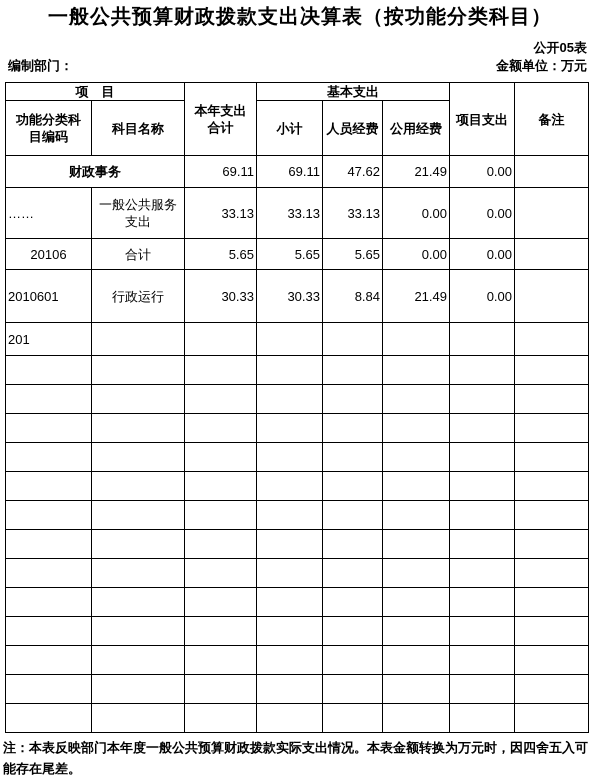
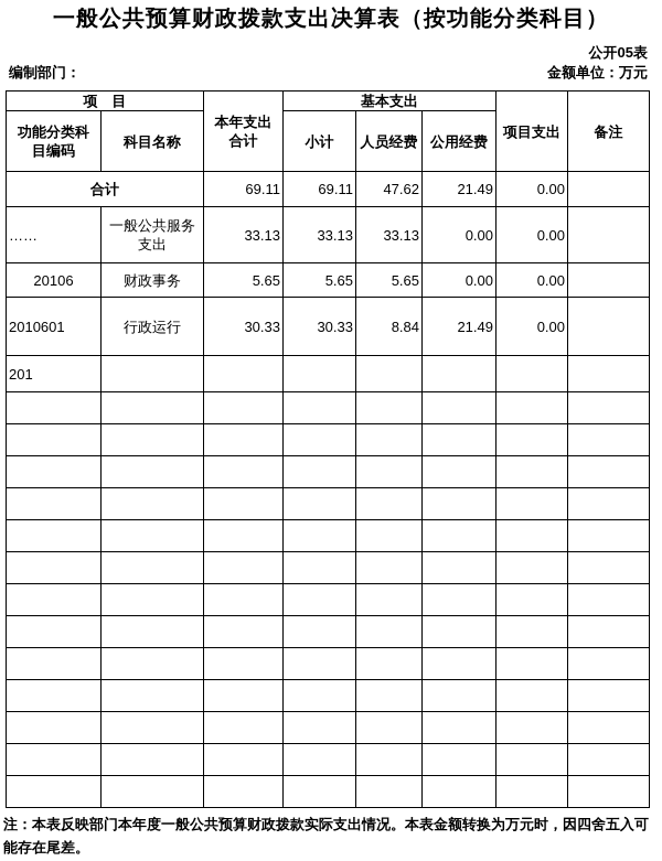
  一般公共预算财政拨款支出决算表（按功能分类科目）
  公开05表
  编制部门：
  金额单位：万元
  项 目	本年支出 合计	基本支出	项目支出	备注
  功能分类科 目编码	科目名称	小计	人员经费	公用经费
- 财政事务	69.11	69.11	47.62	21.49	0.00
+ 合计	69.11	69.11	47.62	21.49	0.00
  ……	一般公共服务 支出	33.13	33.13	33.13	0.00	0.00
- 20106	合计	5.65	5.65	5.65	0.00	0.00
+ 20106	财政事务	5.65	5.65	5.65	0.00	0.00
  2010601	行政运行	30.33	30.33	8.84	21.49	0.00
  201
  注：本表反映部门本年度一般公共预算财政拨款实际支出情况。本表金额转换为万元时，因四舍五入可能存在尾差。
